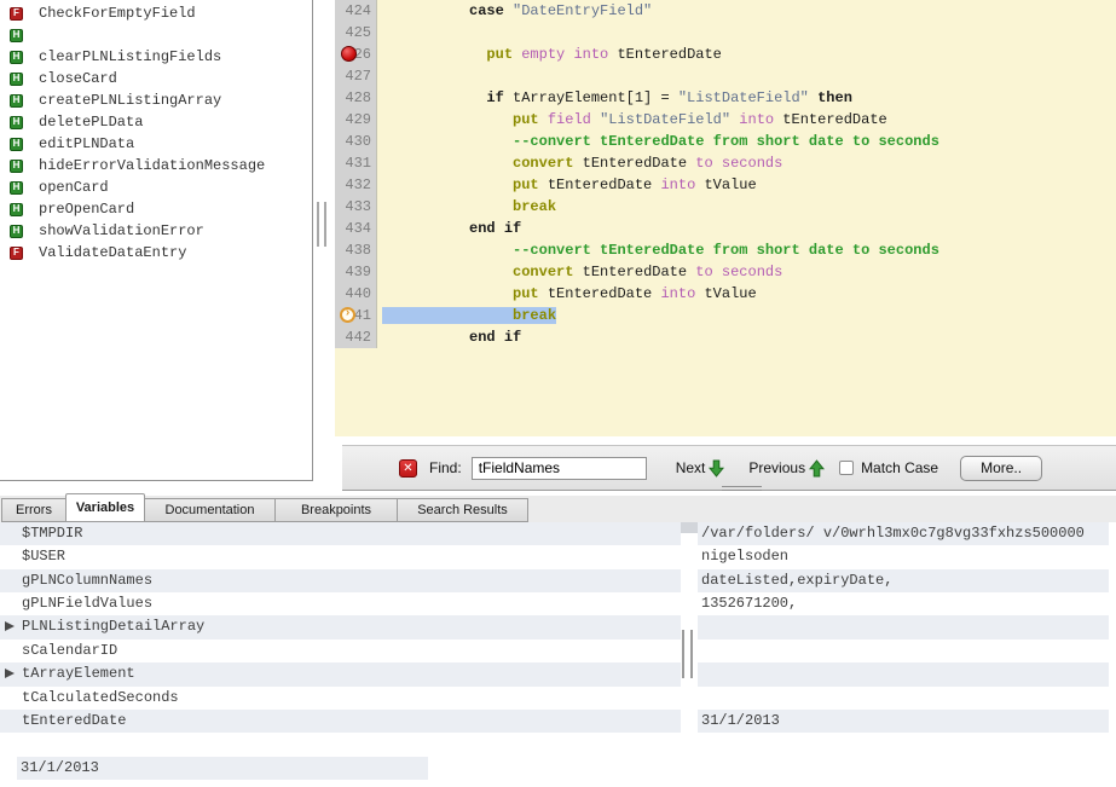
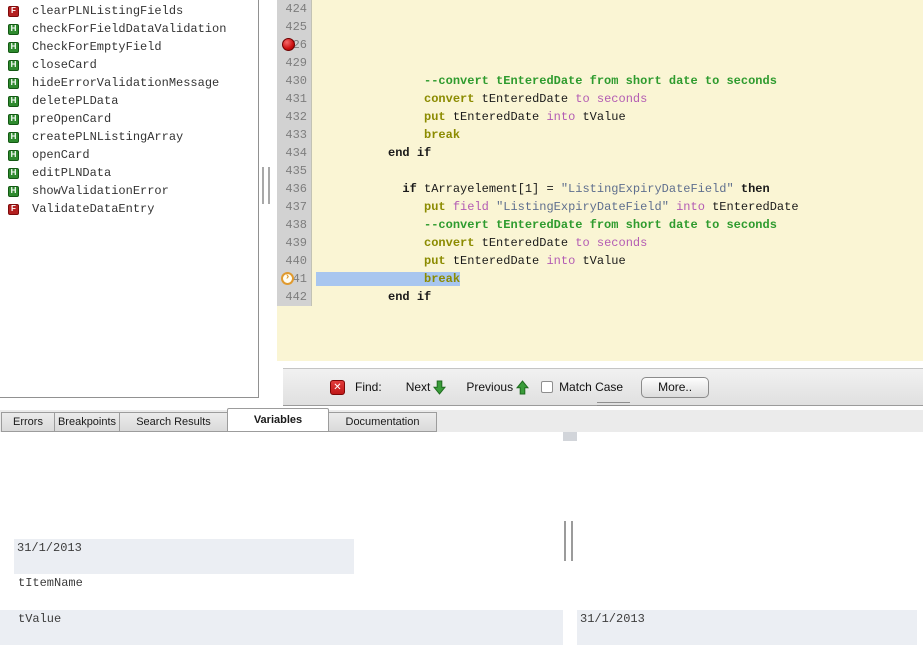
  F
- CheckForEmptyField
+ clearPLNListingFields
  H
+ checkForFieldDataValidation
  H
- clearPLNListingFields
+ CheckForEmptyField
  H
  closeCard
  H
- createPLNListingArray
+ hideErrorValidationMessage
  H
  deletePLData
  H
- editPLNData
+ preOpenCard
  H
- hideErrorValidationMessage
+ createPLNListingArray
  H
  openCard
  H
- preOpenCard
+ editPLNData
  H
  showValidationError
  F
  ValidateDataEntry
  424
- case "DateEntryField"
  425
  426
- put empty into tEnteredDate
- 427
- 428
- if tArrayElement[1] = "ListDateField" then
  429
- put field "ListDateField" into tEnteredDate
  430
  --convert tEnteredDate from short date to seconds
  431
  convert tEnteredDate to seconds
  432
  put tEnteredDate into tValue
  433
  break
  434
  end if
+ 435
+ 436
+ if tArrayelement[1] = "ListingExpiryDateField" then
+ 437
+ put field "ListingExpiryDateField" into tEnteredDate
  438
  --convert tEnteredDate from short date to seconds
  439
  convert tEnteredDate to seconds
  440
  put tEnteredDate into tValue
  441
  ›
  break
  442
  end if
  ✕
  Find:
- tFieldNames
  Next
  Previous
  Match Case
  More..
  Errors
- Variables
+ Breakpoints
- Documentation
+ Search Results
- Breakpoints
+ Variables
- Search Results
+ Documentation
- $TMPDIR
- /var/folders/ v/0wrhl3mx0c7g8vg33fxhzs500000
- $USER
- nigelsoden
- gPLNColumnNames
- dateListed,expiryDate,
- gPLNFieldValues
- 1352671200,
- PLNListingDetailArray
- sCalendarID
- tArrayElement
- tCalculatedSeconds
- tEnteredDate
  31/1/2013
+ tItemName
+ tValue
  31/1/2013
